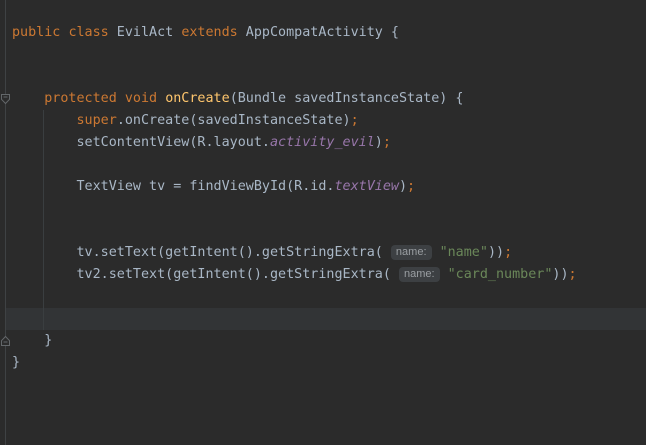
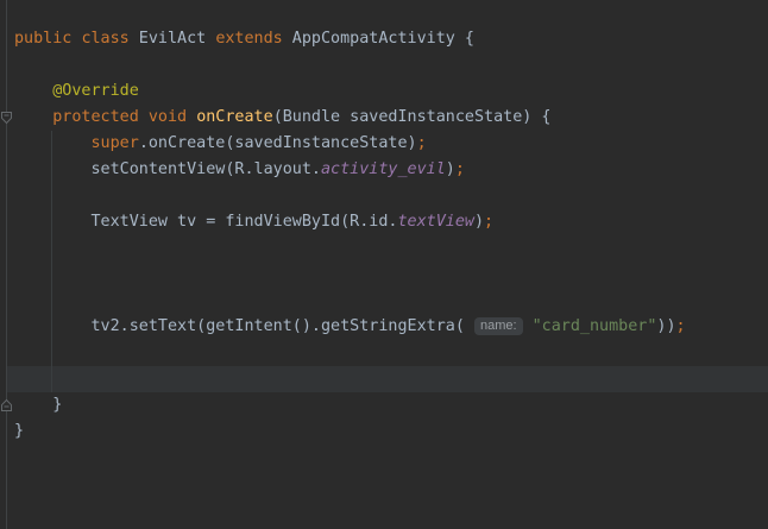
  public class EvilAct extends AppCompatActivity {
+ @Override
  protected void onCreate(Bundle savedInstanceState) {
  super.onCreate(savedInstanceState);
  setContentView(R.layout.activity_evil);
  TextView tv = findViewById(R.id.textView);
- tv.setText(getIntent().getStringExtra( name: "name"));
  tv2.setText(getIntent().getStringExtra( name: "card_number"));
  }
  }
